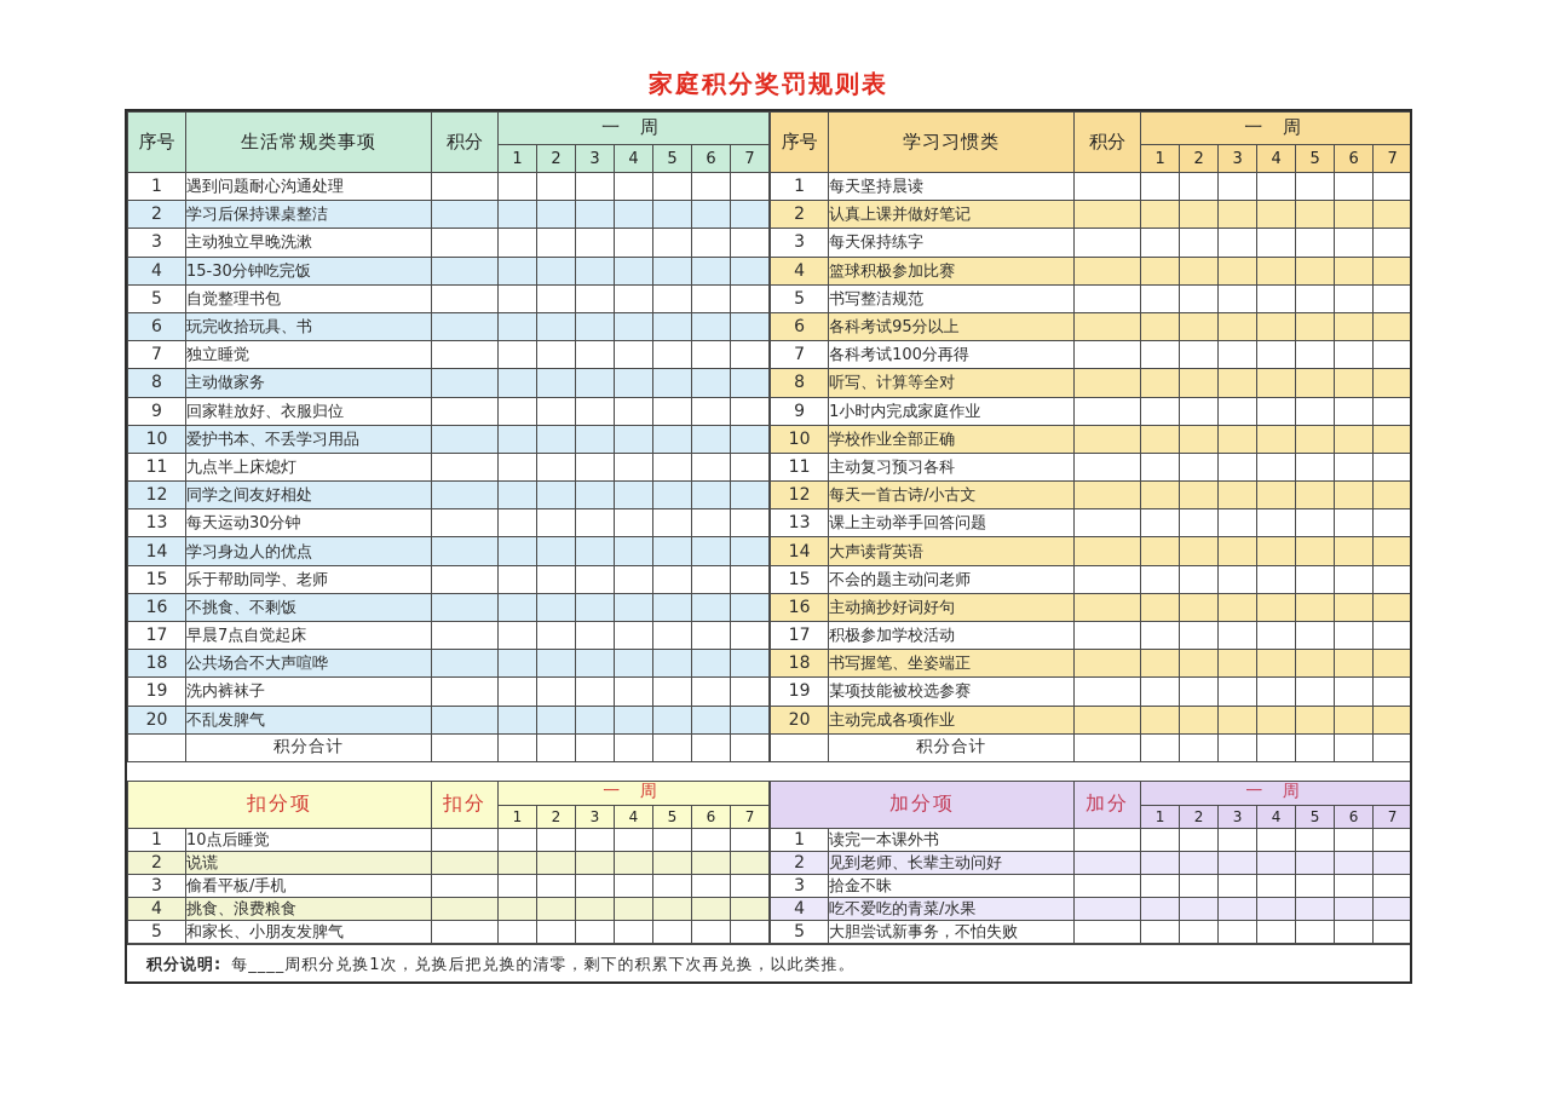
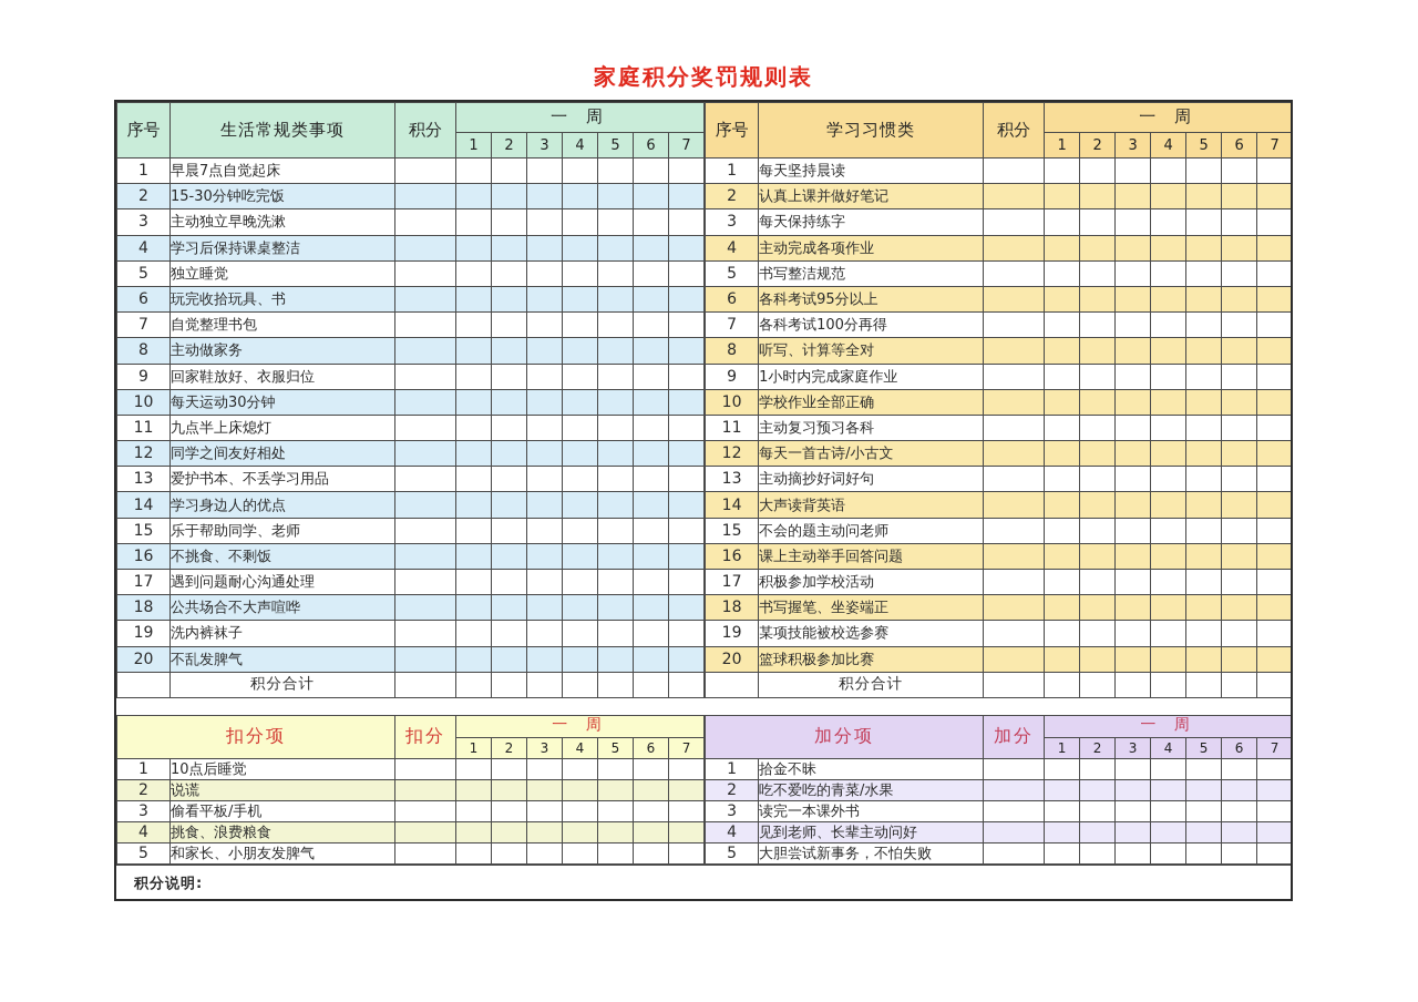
  家庭积分奖罚规则表
  序号	生活常规类事项	积分	一 周
  1	2	3	4	5	6	7
- 1	遇到问题耐心沟通处理
+ 1	早晨7点自觉起床
- 2	学习后保持课桌整洁
+ 2	15-30分钟吃完饭
  3	主动独立早晚洗漱
- 4	15-30分钟吃完饭
+ 4	学习后保持课桌整洁
- 5	自觉整理书包
+ 5	独立睡觉
  6	玩完收拾玩具、书
- 7	独立睡觉
+ 7	自觉整理书包
  8	主动做家务
  9	回家鞋放好、衣服归位
- 10	爱护书本、不丢学习用品
+ 10	每天运动30分钟
  11	九点半上床熄灯
  12	同学之间友好相处
- 13	每天运动30分钟
+ 13	爱护书本、不丢学习用品
  14	学习身边人的优点
  15	乐于帮助同学、老师
  16	不挑食、不剩饭
- 17	早晨7点自觉起床
+ 17	遇到问题耐心沟通处理
  18	公共场合不大声喧哗
  19	洗内裤袜子
  20	不乱发脾气
  	积分合计
  序号	学习习惯类	积分	一 周
  1	2	3	4	5	6	7
  1	每天坚持晨读
  2	认真上课并做好笔记
  3	每天保持练字
- 4	篮球积极参加比赛
+ 4	主动完成各项作业
  5	书写整洁规范
  6	各科考试95分以上
  7	各科考试100分再得
  8	听写、计算等全对
  9	1小时内完成家庭作业
  10	学校作业全部正确
  11	主动复习预习各科
  12	每天一首古诗/小古文
- 13	课上主动举手回答问题
+ 13	主动摘抄好词好句
  14	大声读背英语
  15	不会的题主动问老师
- 16	主动摘抄好词好句
+ 16	课上主动举手回答问题
  17	积极参加学校活动
  18	书写握笔、坐姿端正
  19	某项技能被校选参赛
- 20	主动完成各项作业
+ 20	篮球积极参加比赛
  	积分合计
  扣分项	扣分	一 周
  1	2	3	4	5	6	7
  1	10点后睡觉
  2	说谎
  3	偷看平板/手机
  4	挑食、浪费粮食
  5	和家长、小朋友发脾气
  加分项	加分	一 周
  1	2	3	4	5	6	7
- 1	读完一本课外书
+ 1	拾金不昧
- 2	见到老师、长辈主动问好
+ 2	吃不爱吃的青菜/水果
- 3	拾金不昧
+ 3	读完一本课外书
- 4	吃不爱吃的青菜/水果
+ 4	见到老师、长辈主动问好
  5	大胆尝试新事务，不怕失败
  积分说明:
- 每____周积分兑换1次，兑换后把兑换的清零，剩下的积累下次再兑换，以此类推。
